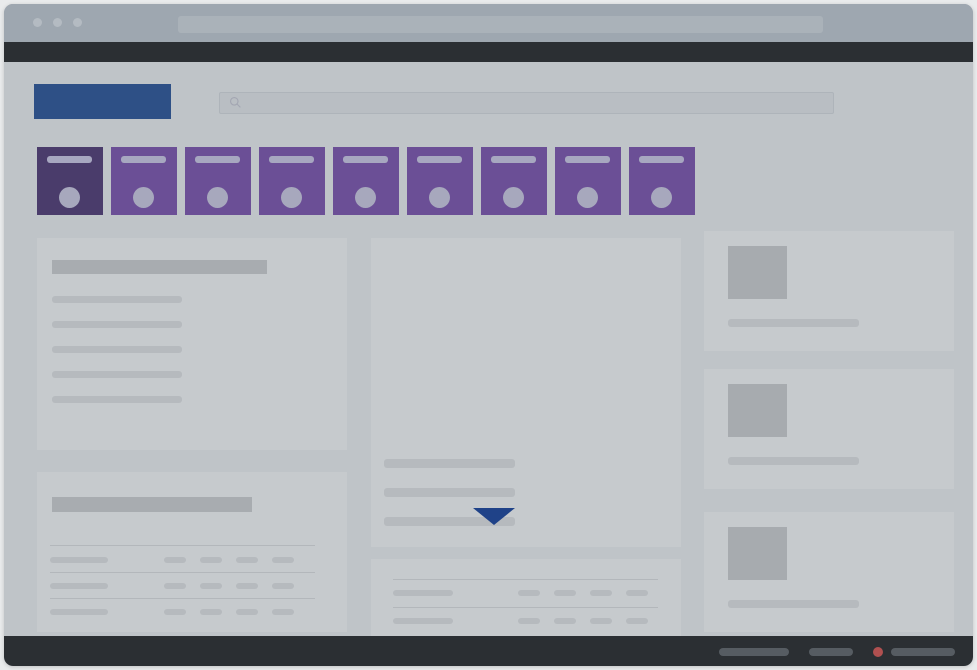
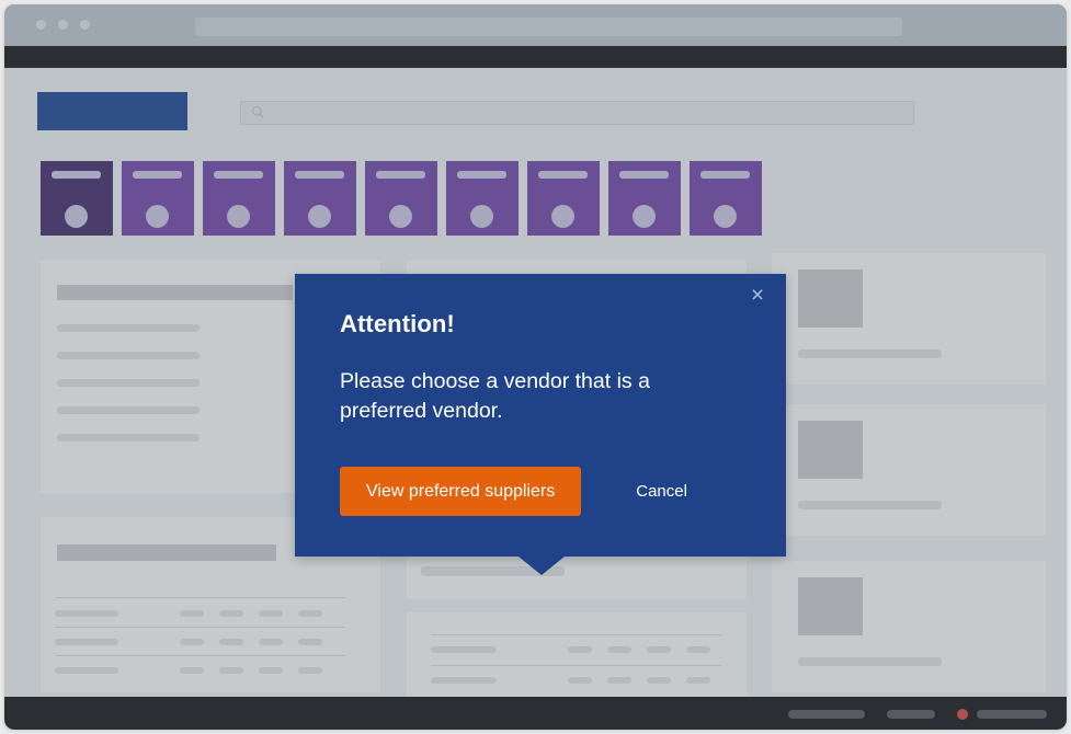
+ ×
+ Attention!
+ Please choose a vendor that is a preferred vendor.
+ View preferred suppliers
+ Cancel
